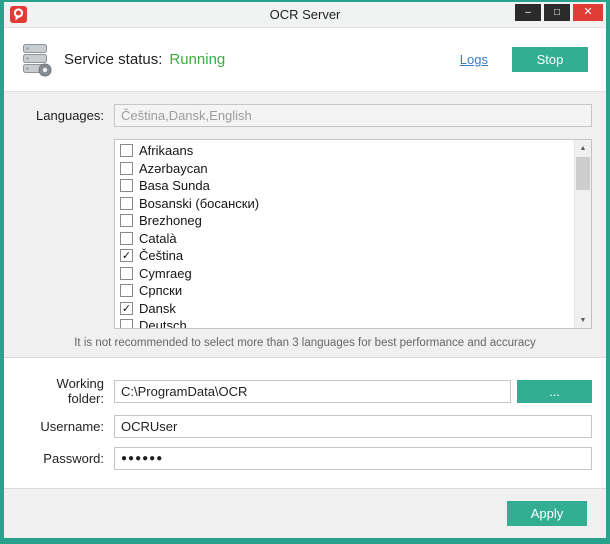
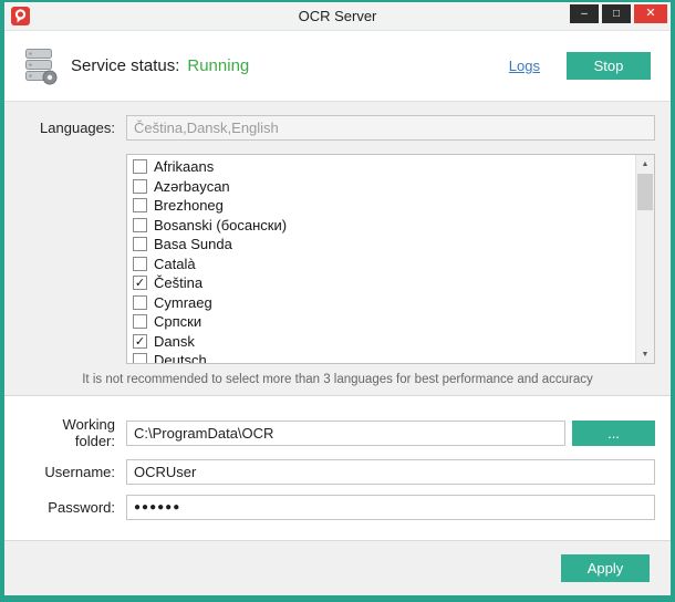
  OCR Server
  –
  □
  ✕
  Service status:
  Running
  Logs
  Stop
  Languages:
  Čeština,Dansk,English
  Afrikaans
  Azərbaycan
- Basa Sunda
+ Brezhoneg
  Bosanski (босански)
- Brezhoneg
+ Basa Sunda
  Català
  ✓
  Čeština
  Cymraeg
  Српски
  ✓
  Dansk
  Deutsch
  It is not recommended to select more than 3 languages for best performance and accuracy
  Working folder:
  C:\ProgramData\OCR
  ...
  Username:
  OCRUser
  Password:
  ●●●●●●
  Apply
